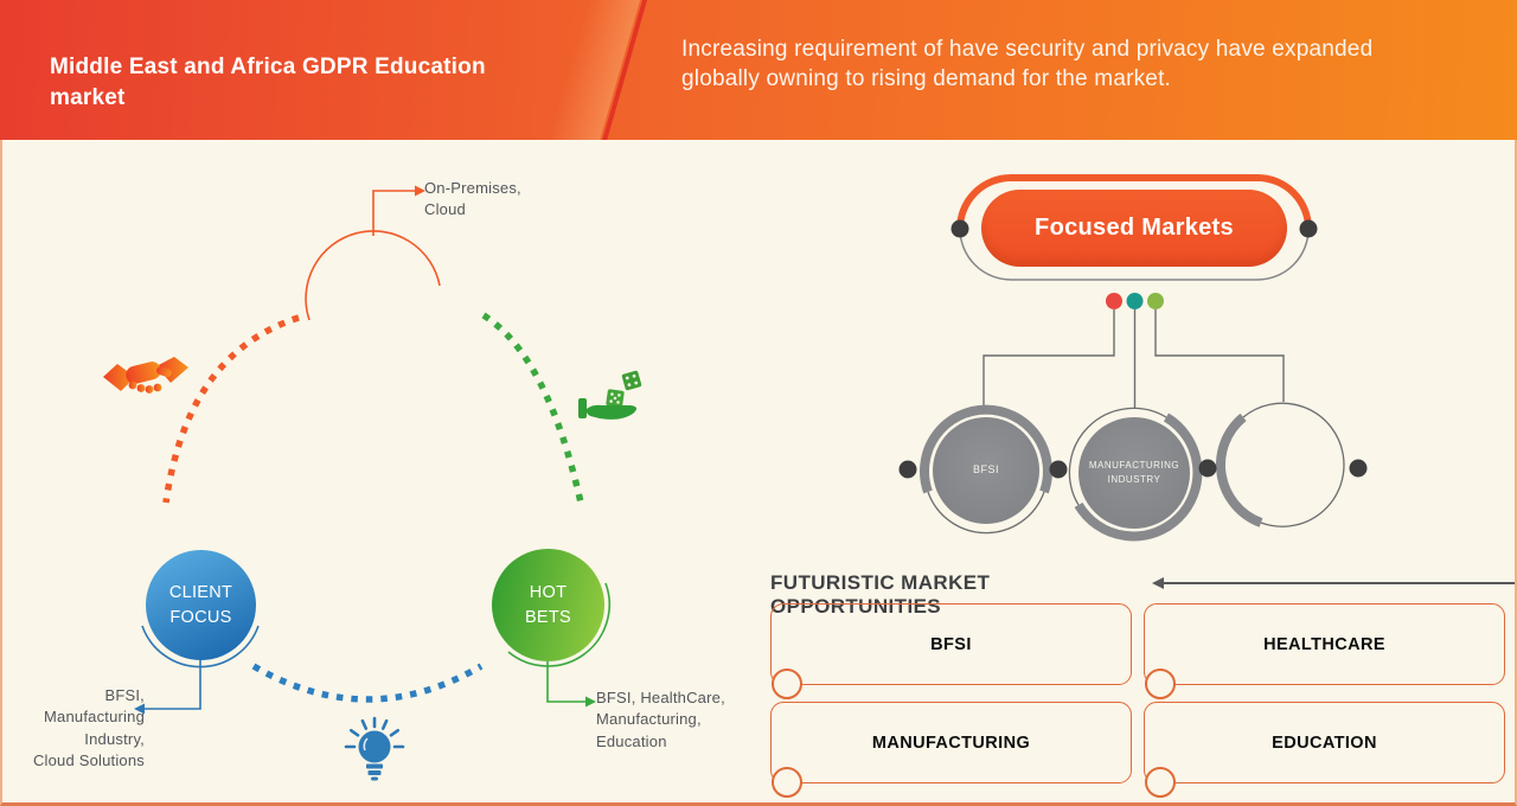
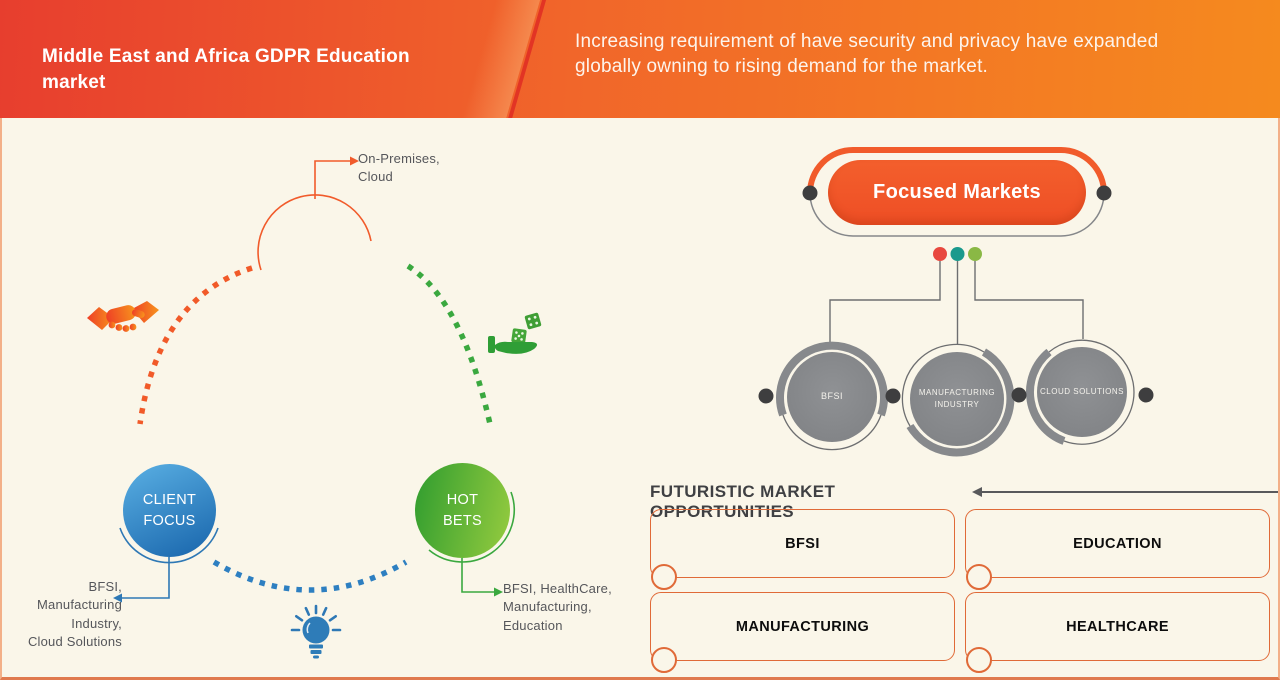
  Middle East and Africa GDPR Education market
  Increasing requirement of have security and privacy have expanded globally owning to rising demand for the market.
  CLIENT
  FOCUS
  HOT
  BETS
  On-Premises,
  Cloud
  BFSI,
  Manufacturing
  Industry,
  Cloud Solutions
  BFSI, HealthCare,
  Manufacturing,
  Education
  Focused Markets
  BFSI
  MANUFACTURING
  INDUSTRY
+ CLOUD SOLUTIONS
  FUTURISTIC MARKET OPPORTUNITIES
  BFSI
- HEALTHCARE
+ EDUCATION
  MANUFACTURING
- EDUCATION
+ HEALTHCARE
